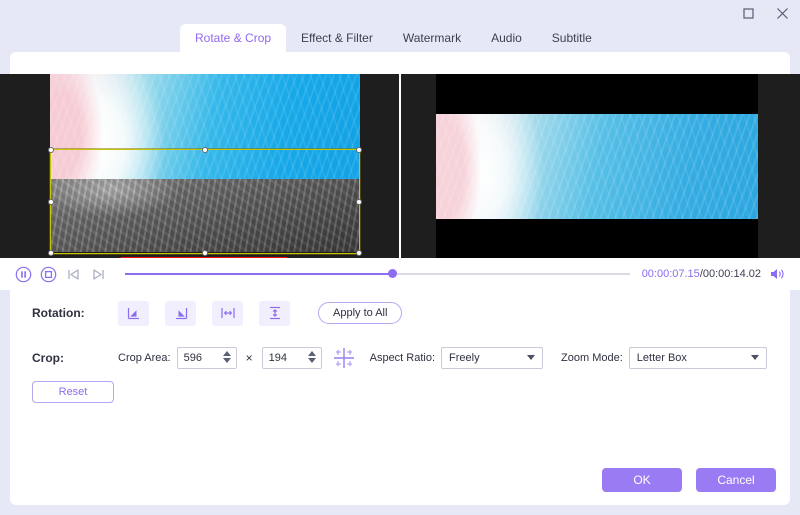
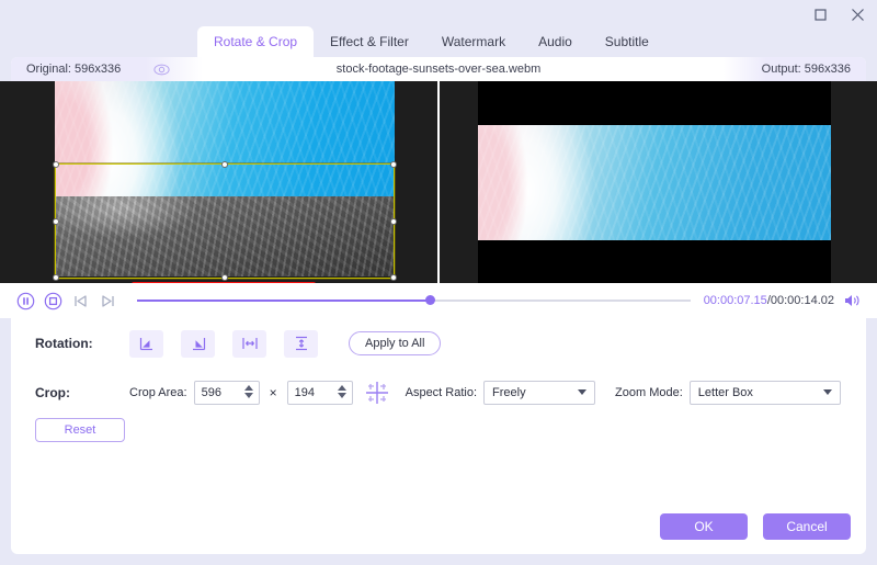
  Rotate & Crop
  Effect & Filter
  Watermark
  Audio
  Subtitle
+ Original: 596x336
+ stock-footage-sunsets-over-sea.webm
+ Output: 596x336
  00:00:07.15/00:00:14.02
  Rotation:
  Apply to All
  Crop:
  Crop Area:
  596
  ×
  194
  Aspect Ratio:
  Freely
  Zoom Mode:
  Letter Box
  Reset
  OK
  Cancel
